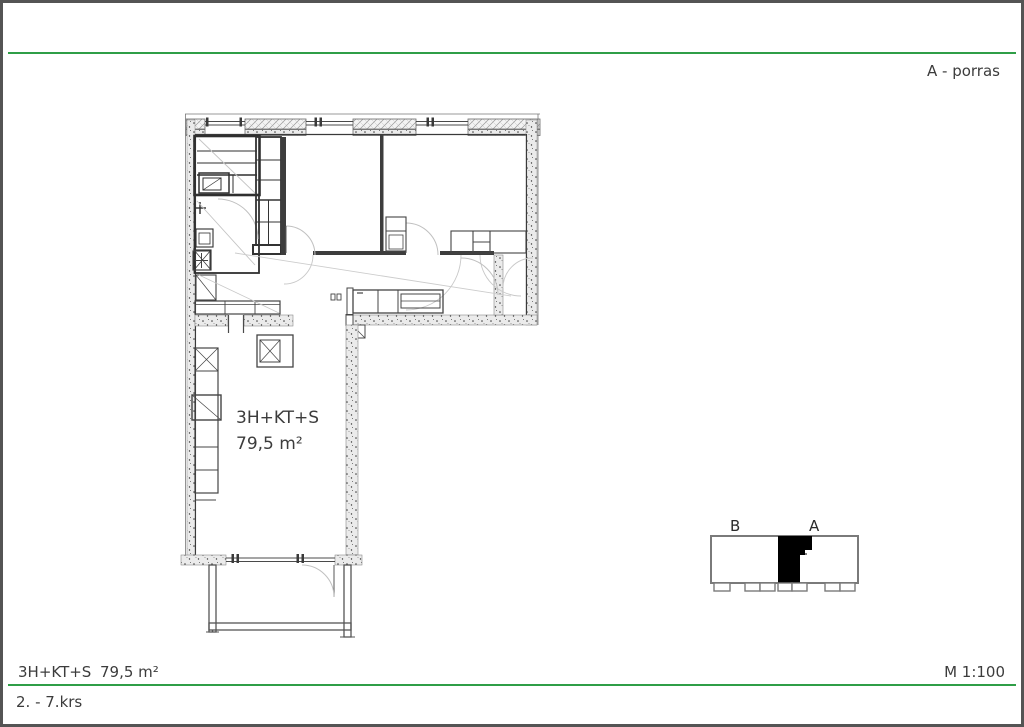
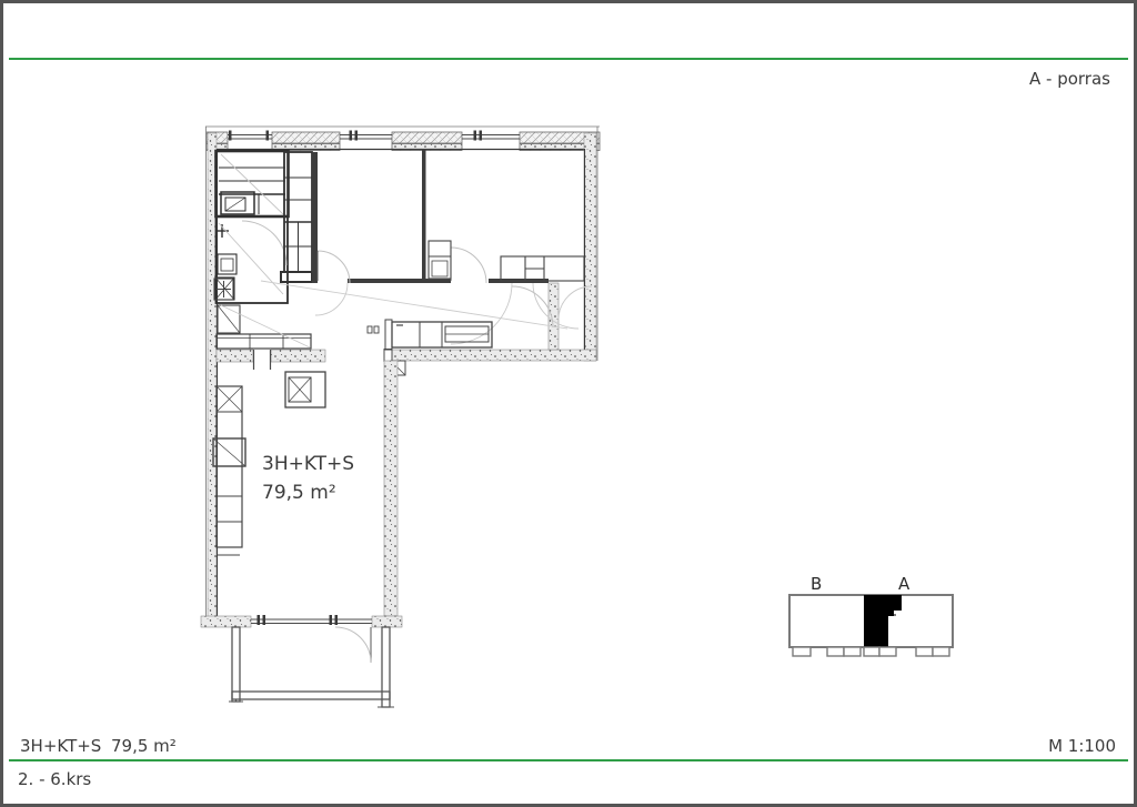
  A - porras
  3H+KT+S
  79,5 m²
  B
  A
  3H+KT+S
  79,5 m²
  M 1:100
- 2. - 7.krs
+ 2. - 6.krs
